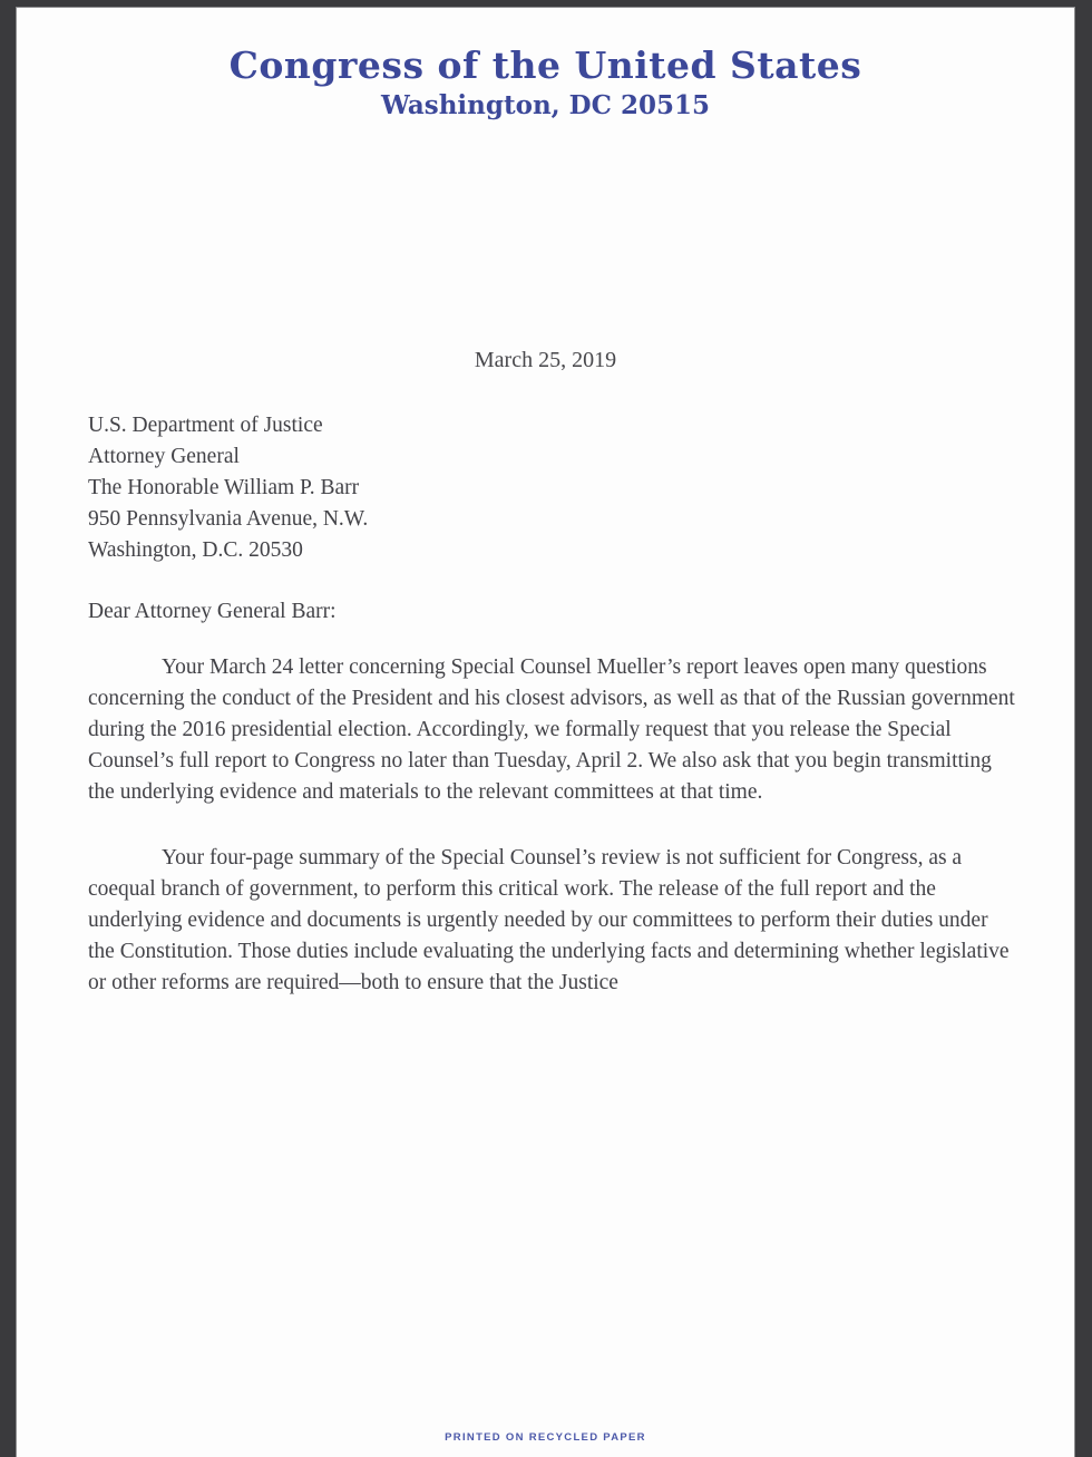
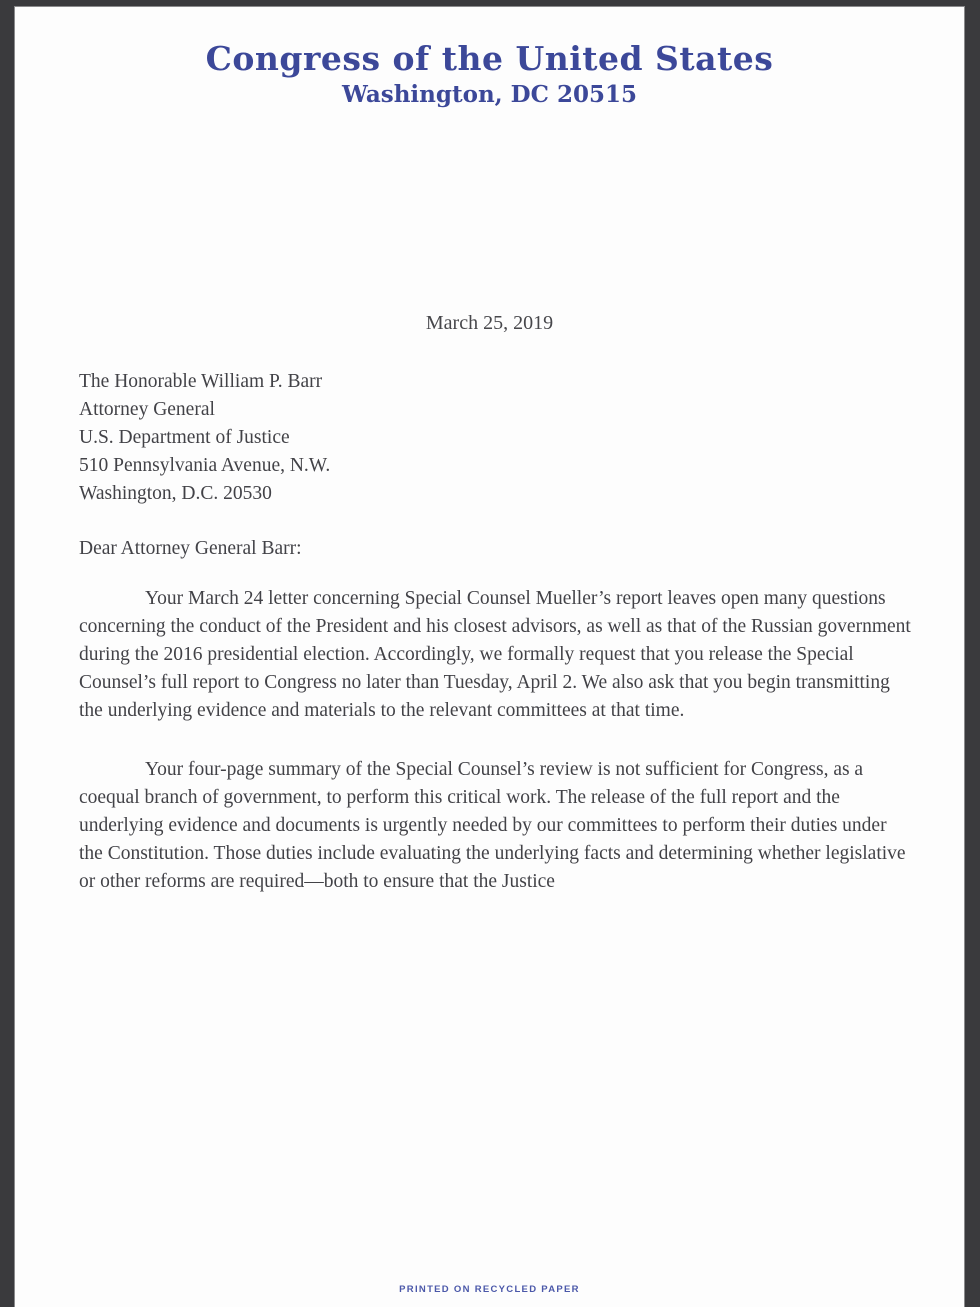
  Congress of the United States
  Washington, DC 20515
  March 25, 2019
- U.S. Department of Justice
+ The Honorable William P. Barr
  Attorney General
- The Honorable William P. Barr
+ U.S. Department of Justice
- 950 Pennsylvania Avenue, N.W.
+ 510 Pennsylvania Avenue, N.W.
  Washington, D.C. 20530
  Dear Attorney General Barr:
  Your March 24 letter concerning Special Counsel Mueller’s report leaves open many questions concerning the conduct of the President and his closest advisors, as well as that of the Russian government during the 2016 presidential election. Accordingly, we formally request that you release the Special Counsel’s full report to Congress no later than Tuesday, April 2. We also ask that you begin transmitting the underlying evidence and materials to the relevant committees at that time.
  Your four-page summary of the Special Counsel’s review is not sufficient for Congress, as a coequal branch of government, to perform this critical work. The release of the full report and the underlying evidence and documents is urgently needed by our committees to perform their duties under the Constitution. Those duties include evaluating the underlying facts and determining whether legislative or other reforms are required—both to ensure that the Justice
  PRINTED ON RECYCLED PAPER
